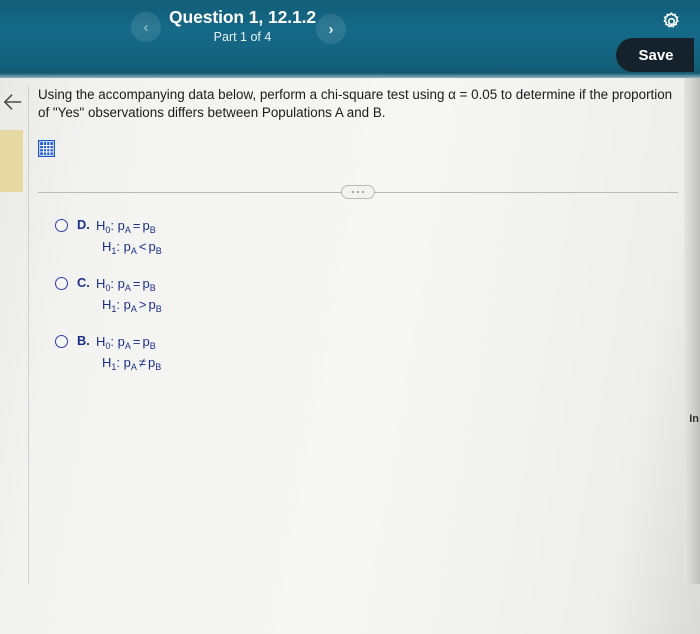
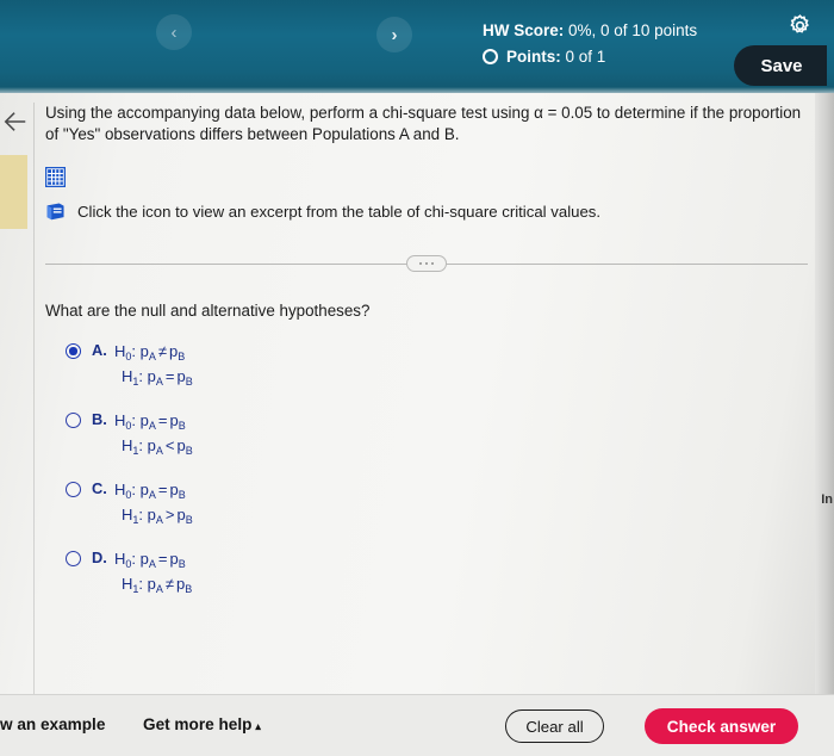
  ‹
- Question 1, 12.1.2
- Part 1 of 4
  ›
+ HW Score: 0%, 0 of 10 points
+ Points: 0 of 1
  Save
  In
  Using the accompanying data below, perform a chi-square test using α = 0.05 to determine if the proportion of "Yes" observations differs between Populations A and B.
+ Click the icon to view an excerpt from the table of chi-square critical values.
+ What are the null and alternative hypotheses?
+ A.
+ H0: pA ≠ pB
+ H1: pA = pB
- D.
+ B.
  H0: pA = pB
  H1: pA < pB
  C.
  H0: pA = pB
  H1: pA > pB
- B.
+ D.
  H0: pA = pB
  H1: pA ≠ pB
+ w an example
+ Get more help ▴
+ Clear all
+ Check answer
